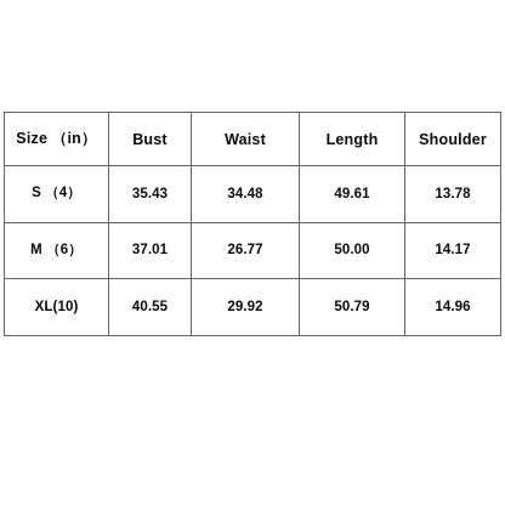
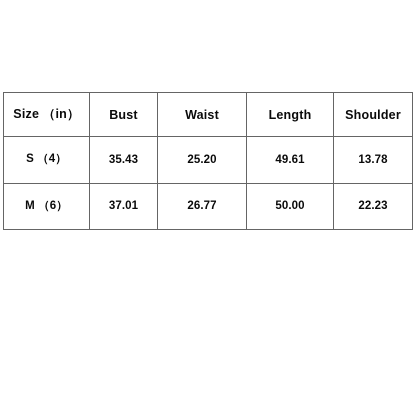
  Size （in）	Bust	Waist	Length	Shoulder
- S （4）	35.43	34.48	49.61	13.78
+ S （4）	35.43	25.20	49.61	13.78
- M （6）	37.01	26.77	50.00	14.17
+ M （6）	37.01	26.77	50.00	22.23
- XL(10)	40.55	29.92	50.79	14.96
